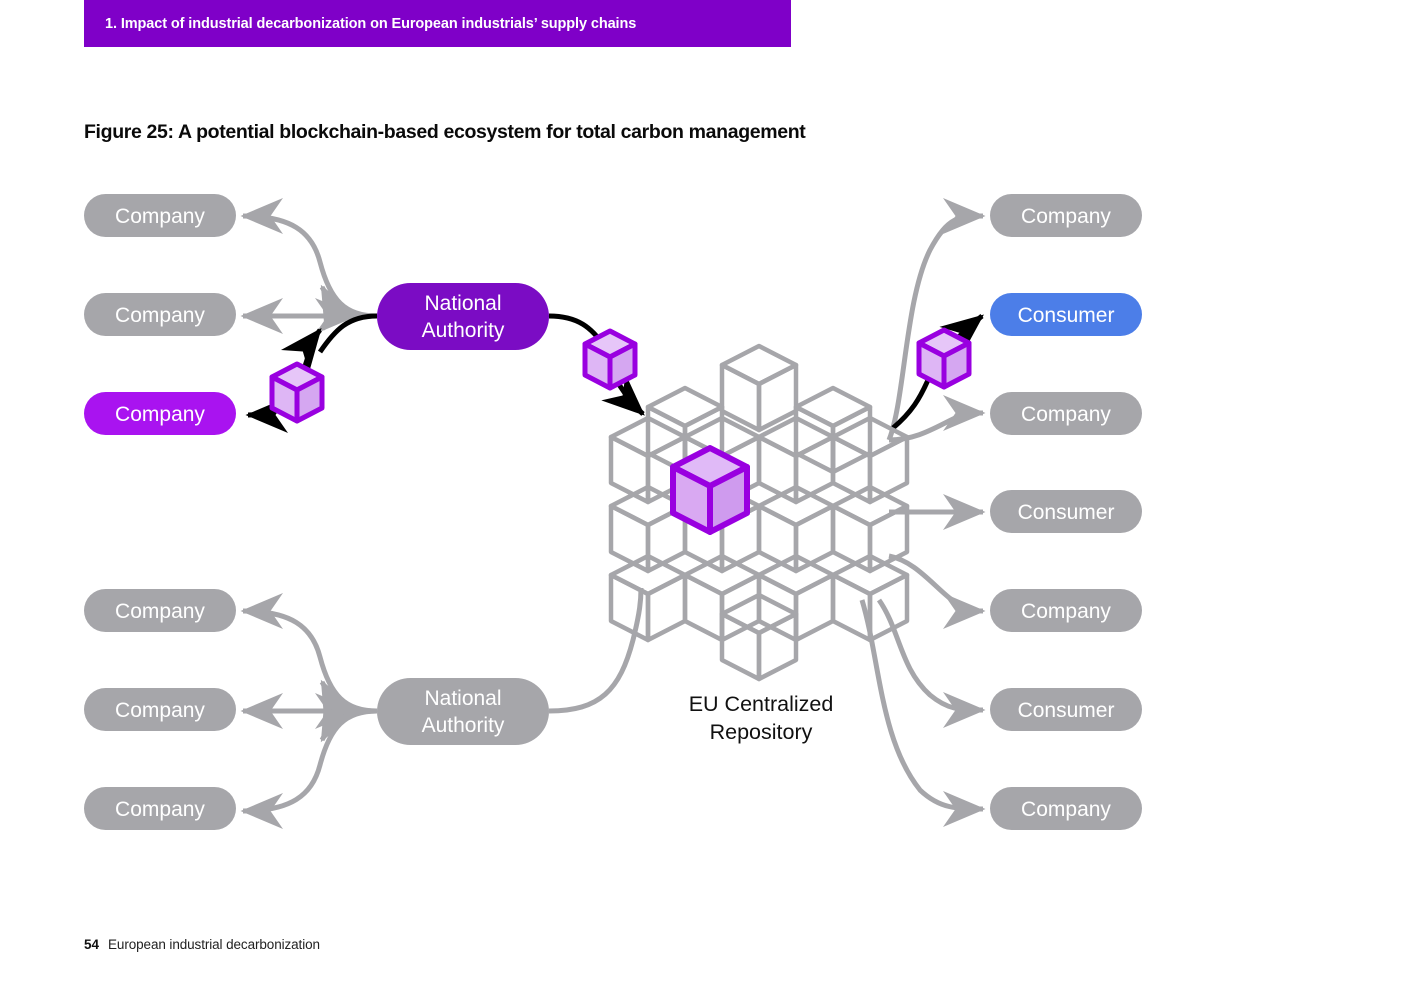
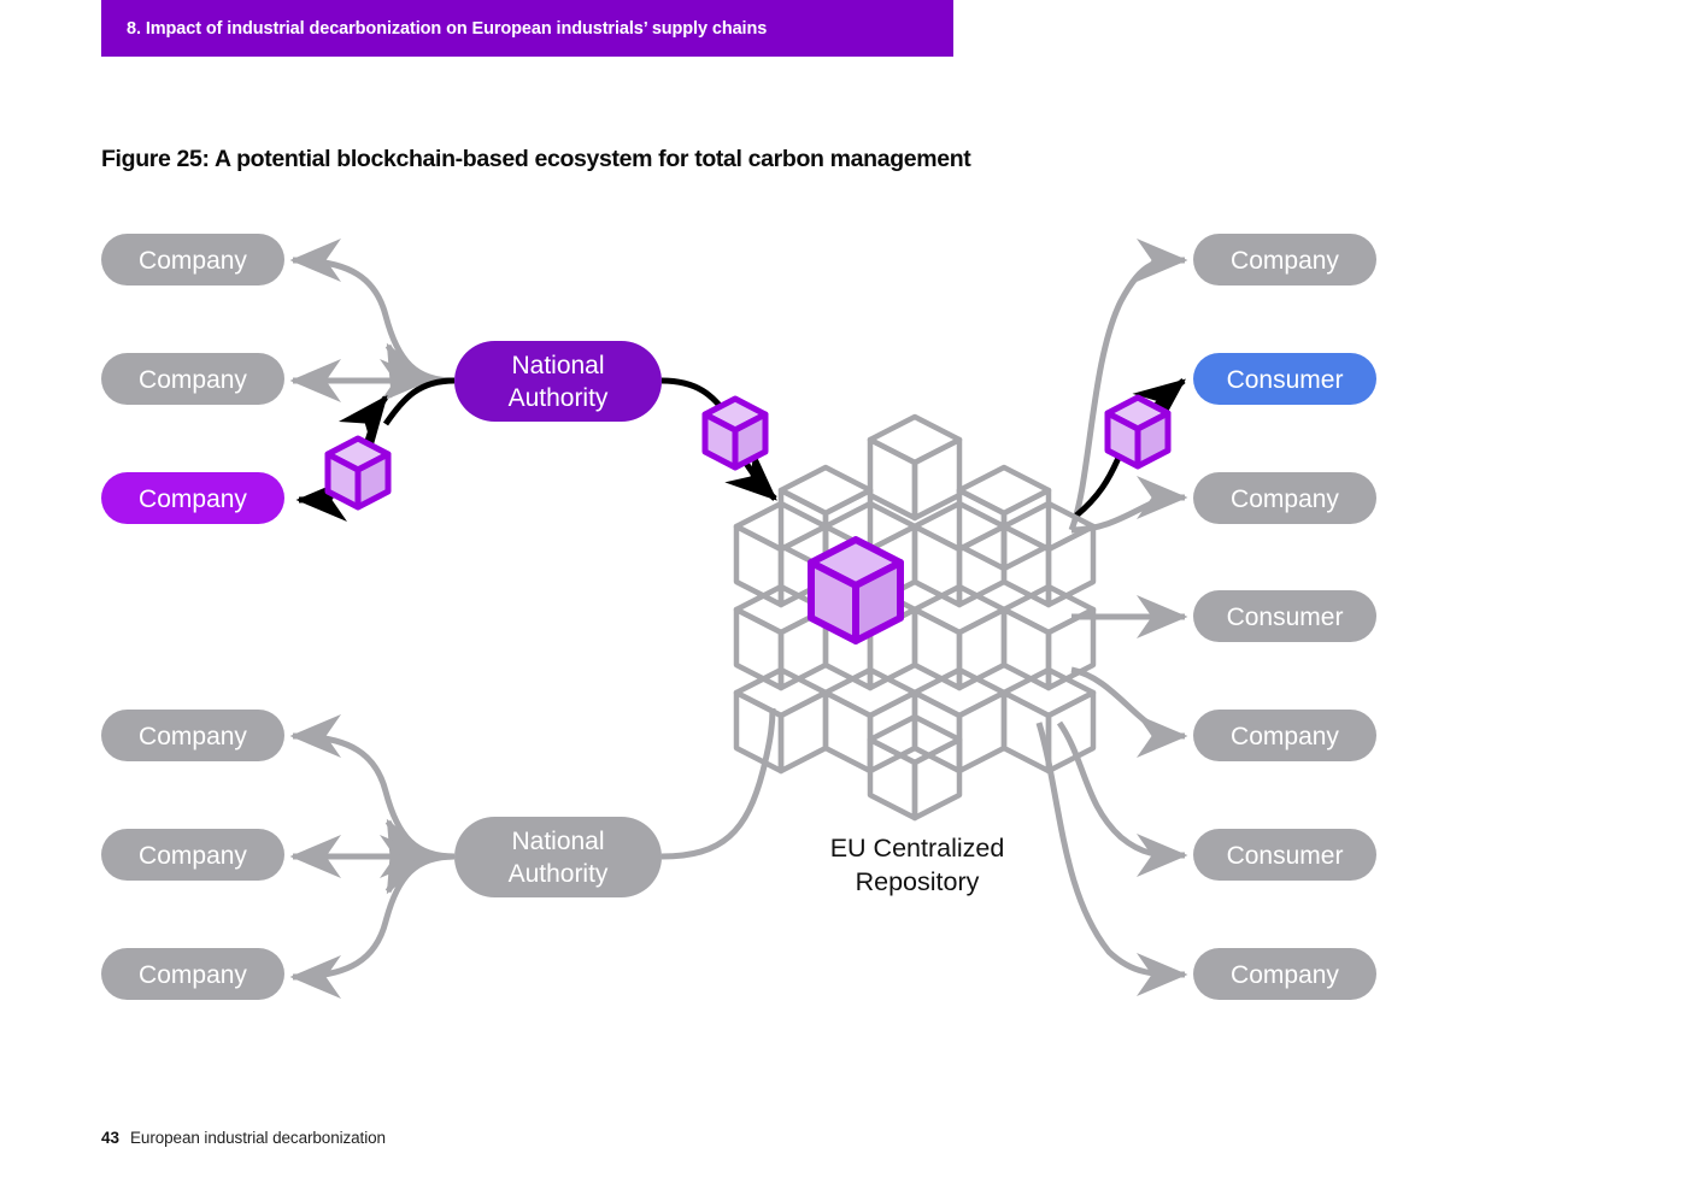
- 1. Impact of industrial decarbonization on European industrials’ supply chains
+ 8. Impact of industrial decarbonization on European industrials’ supply chains
  Figure 25: A potential blockchain-based ecosystem for total carbon management
  EU Centralized
  Repository
  Company
  Company
  Company
  National
  Authority
  Company
  Company
  Company
  National
  Authority
  Company
  Consumer
  Company
  Consumer
  Company
  Consumer
  Company
- 54
+ 43
  European industrial decarbonization
